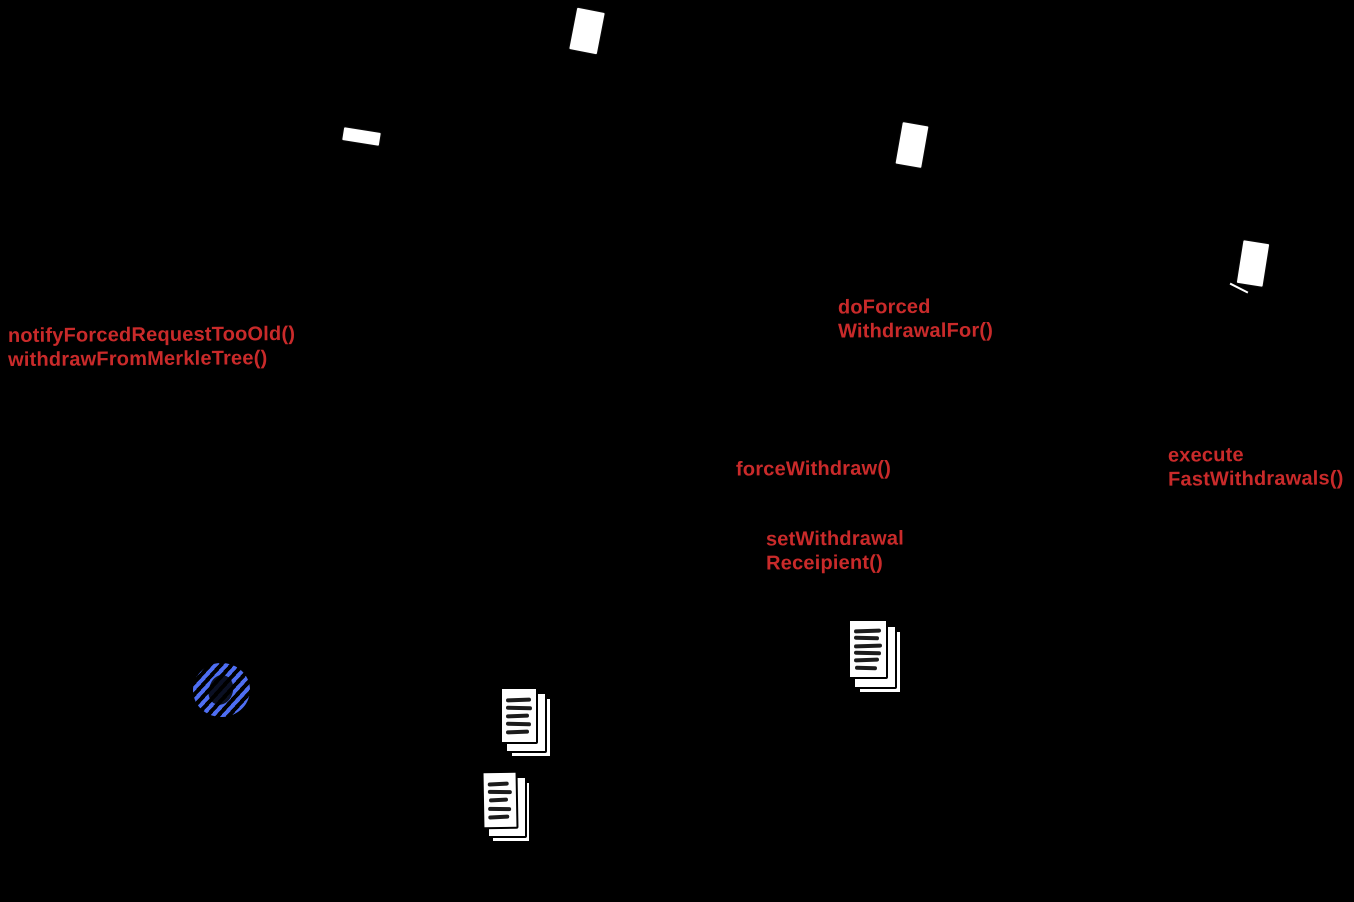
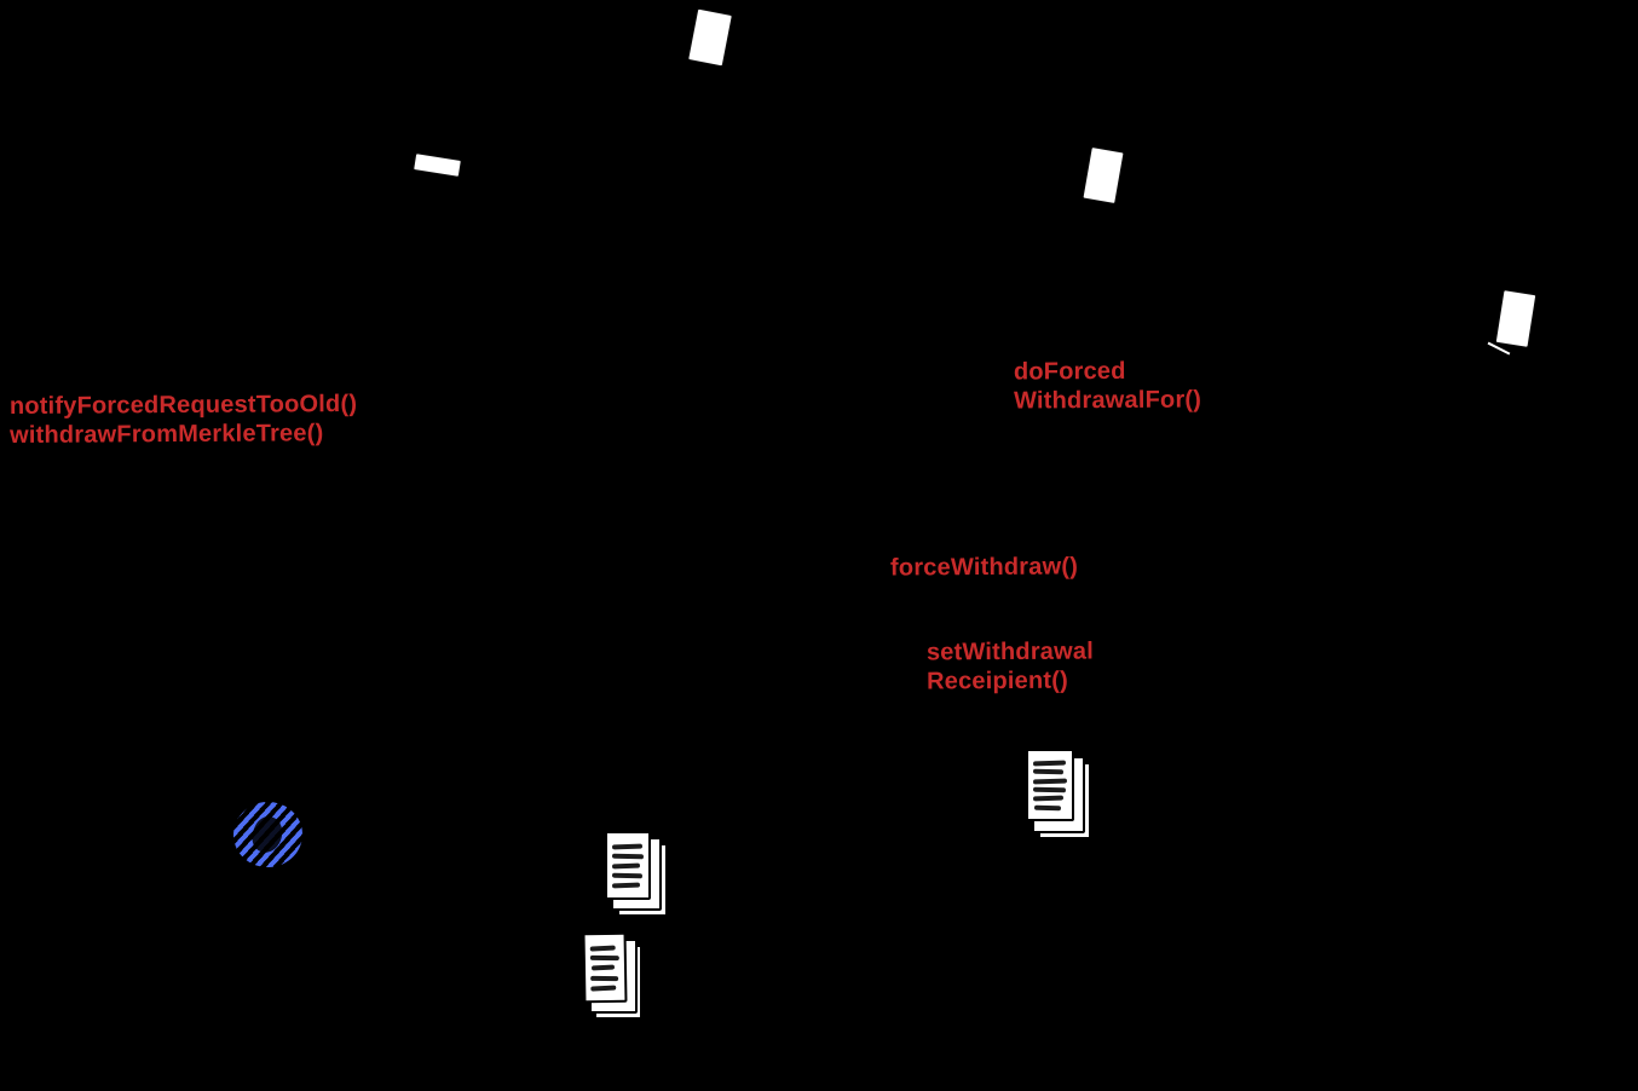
  notifyForcedRequestTooOld()
  withdrawFromMerkleTree()
  doForced
  WithdrawalFor()
  forceWithdraw()
- execute
- FastWithdrawals()
  setWithdrawal
  Receipient()
